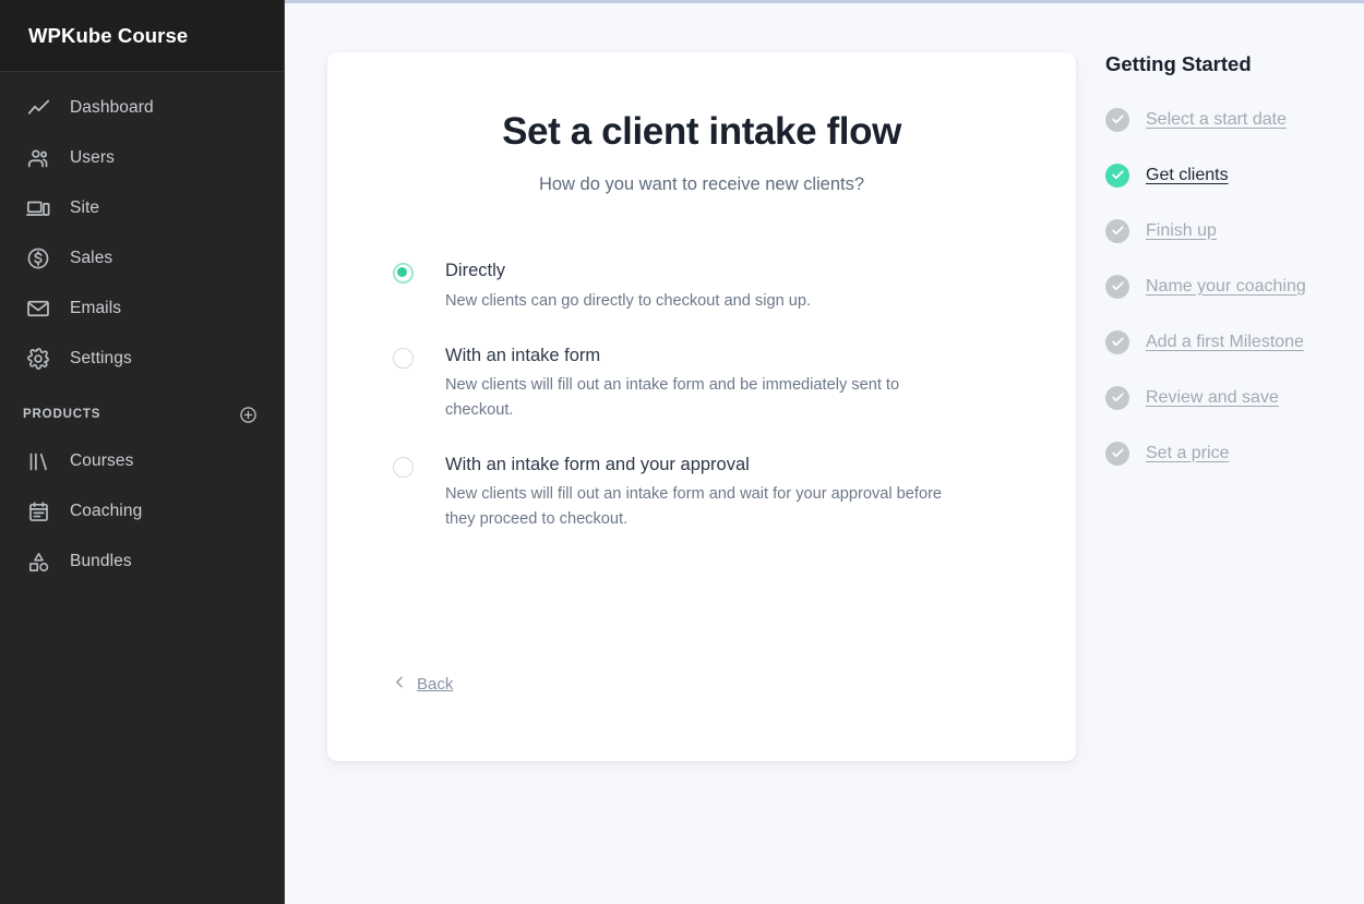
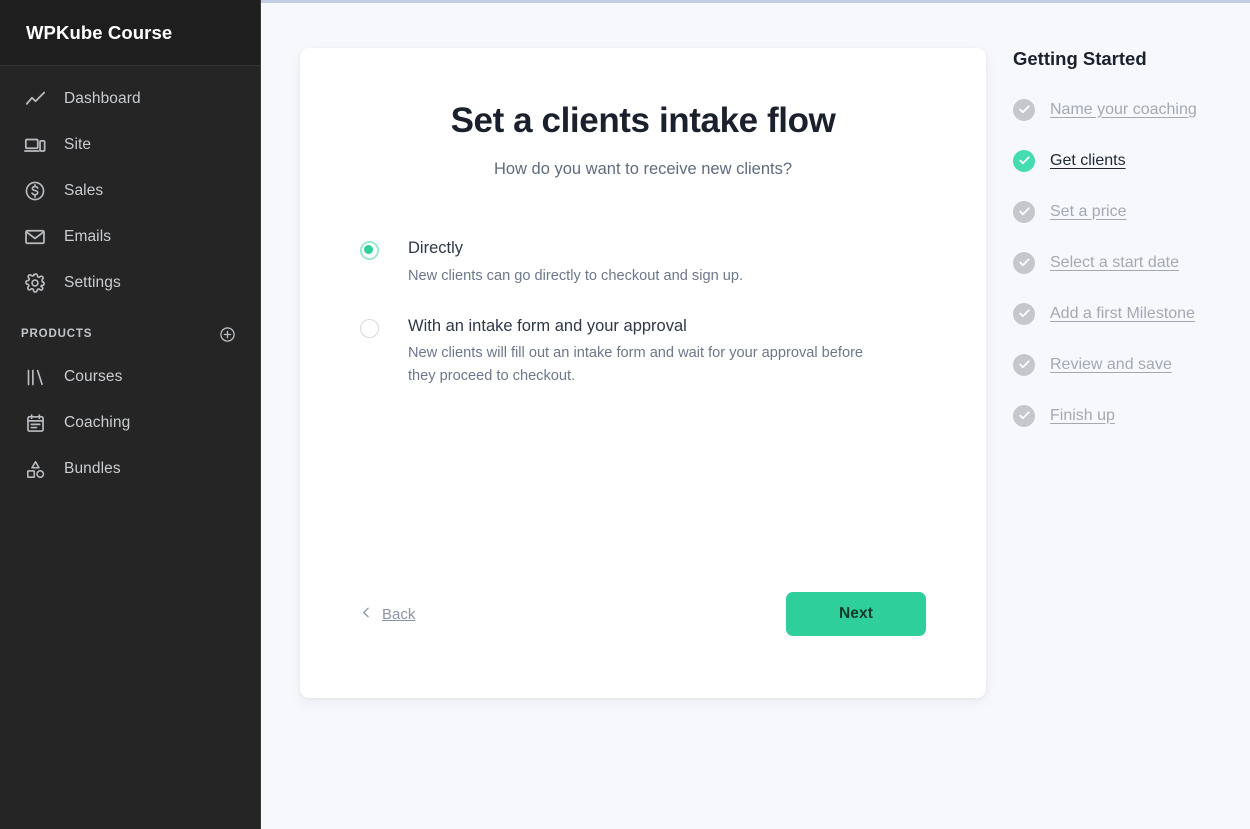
  WPKube Course
  Dashboard
- Users
  Site
  Sales
  Emails
  Settings
  PRODUCTS
  Courses
  Coaching
  Bundles
- Set a client intake flow
+ Set a clients intake flow
  How do you want to receive new clients?
  Directly
  New clients can go directly to checkout and sign up.
- With an intake form
- New clients will fill out an intake form and be immediately sent to checkout.
  With an intake form and your approval
  New clients will fill out an intake form and wait for your approval before they proceed to checkout.
  Back
+ Next
  Getting Started
- Select a start date
+ Name your coaching
  Get clients
- Finish up
+ Set a price
- Name your coaching
+ Select a start date
  Add a first Milestone
  Review and save
- Set a price
+ Finish up
